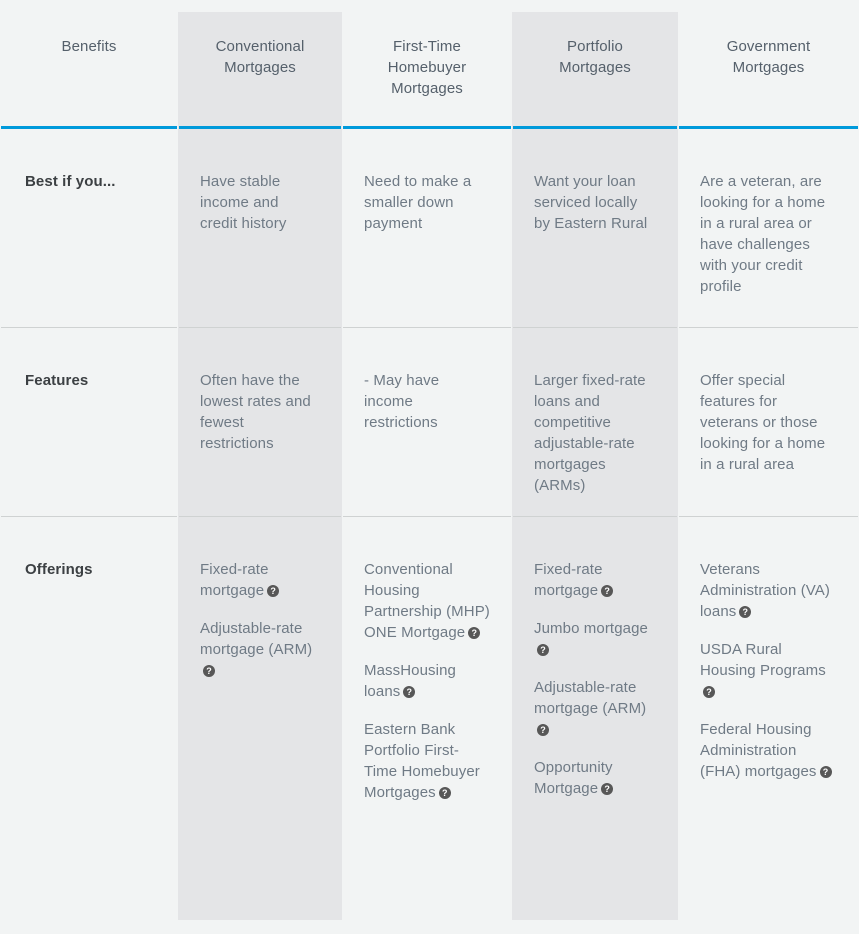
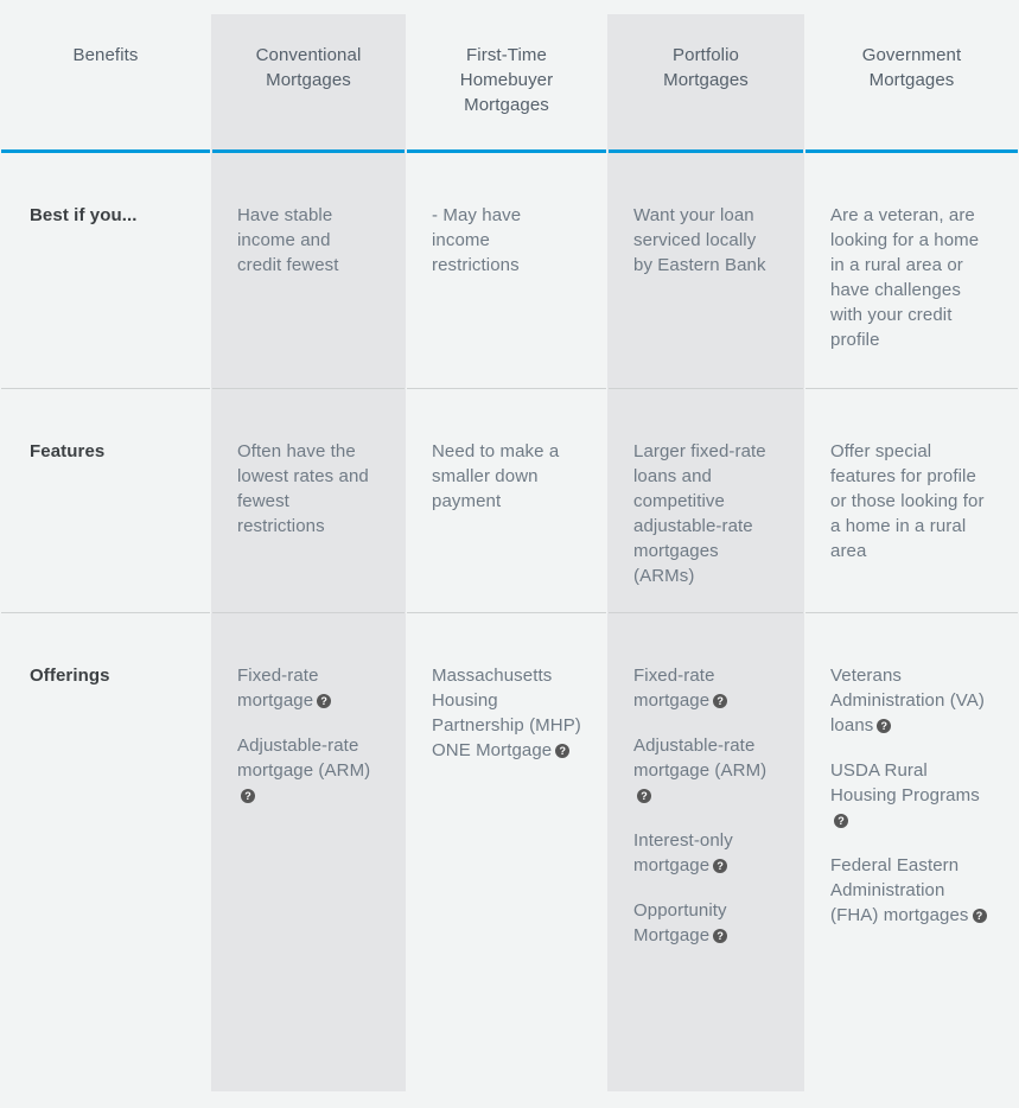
  Benefits
  Conventional
  Mortgages
  First-Time
  Homebuyer
  Mortgages
  Portfolio
  Mortgages
  Government
  Mortgages
  Best if you...
- Have stable income and credit history
+ Have stable income and credit fewest
- Need to make a smaller down payment
+ - May have income restrictions
- Want your loan serviced locally by Eastern Rural
+ Want your loan serviced locally by Eastern Bank
  Are a veteran, are looking for a home in a rural area or have challenges with your credit profile
  Features
  Often have the lowest rates and fewest restrictions
- - May have income restrictions
+ Need to make a smaller down payment
  Larger fixed-rate loans and competitive adjustable-rate mortgages (ARMs)
- Offer special features for veterans or those looking for a home in a rural area
+ Offer special features for profile or those looking for a home in a rural area
  Offerings
  Fixed-rate mortgage ?
  Adjustable-rate mortgage (ARM)?
- Conventional Housing Partnership (MHP) ONE Mortgage ?
+ Massachusetts Housing Partnership (MHP) ONE Mortgage ?
- MassHousing loans ?
- Eastern Bank Portfolio First-Time Homebuyer Mortgages ?
  Fixed-rate mortgage ?
- Jumbo mortgage?
  Adjustable-rate mortgage (ARM)?
+ Interest-only mortgage ?
  Opportunity Mortgage ?
  Veterans Administration (VA) loans ?
  USDA Rural Housing Programs?
- Federal Housing Administration (FHA) mortgages ?
+ Federal Eastern Administration (FHA) mortgages ?
